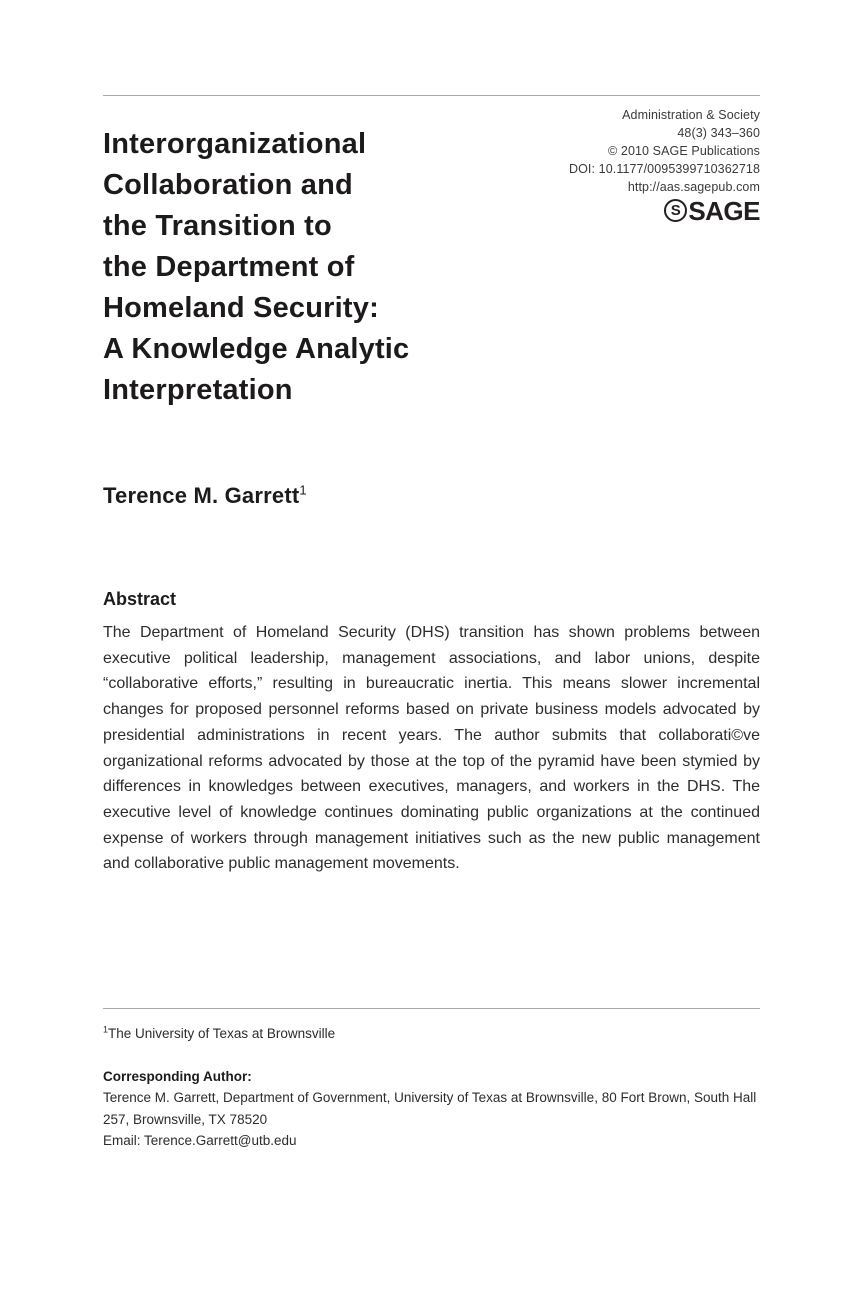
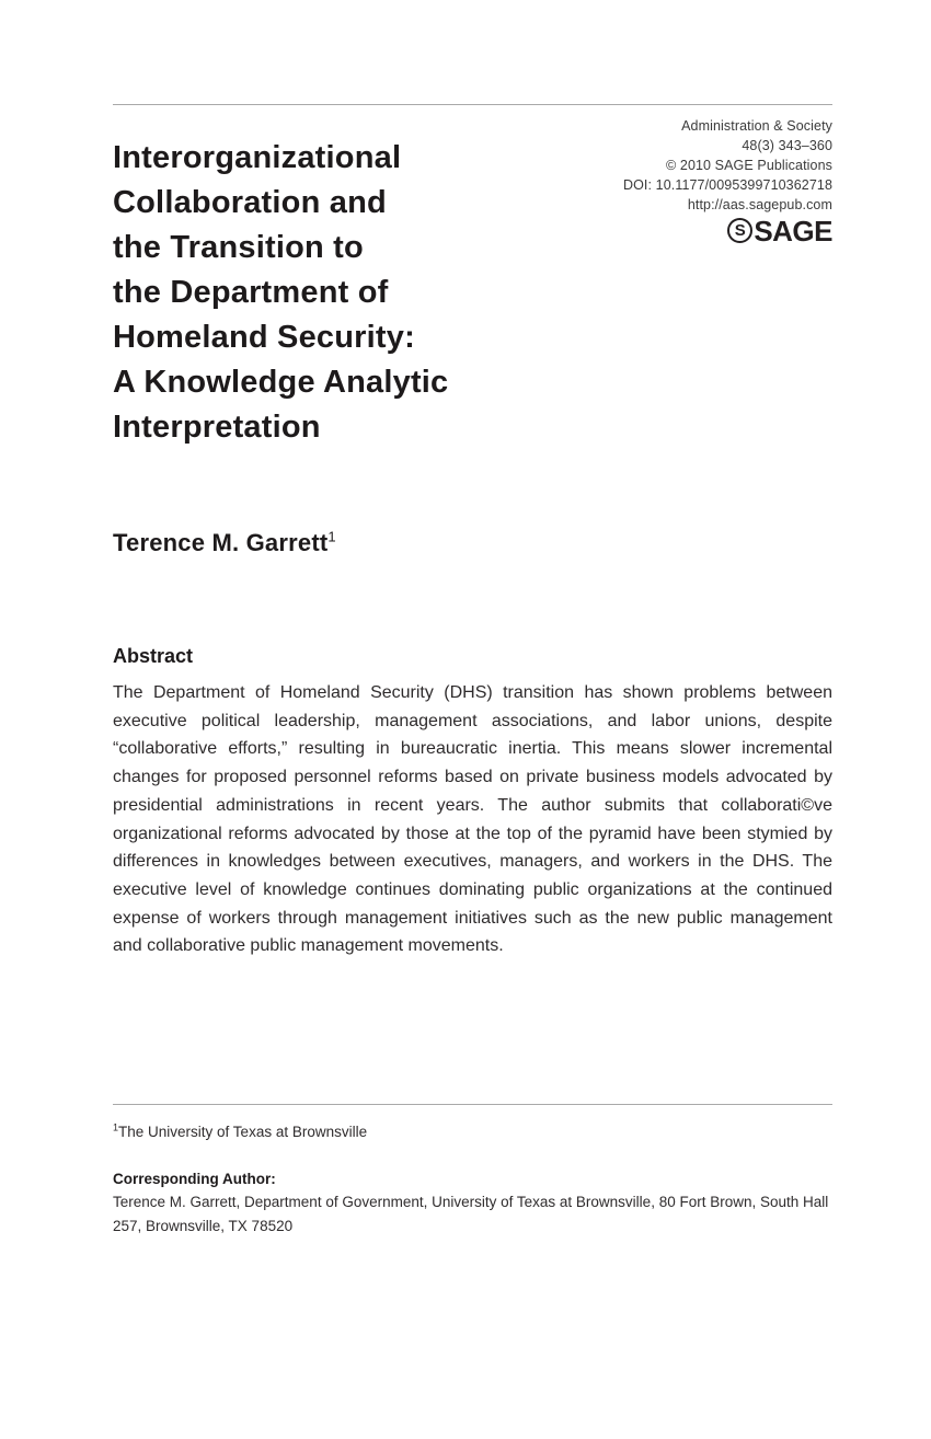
  Administration & Society
  48(3) 343–360
  © 2010 SAGE Publications
  DOI: 10.1177/0095399710362718
  http://aas.sagepub.com
  S
  SAGE
  Interorganizational
  Collaboration and
  the Transition to
  the Department of
  Homeland Security:
  A Knowledge Analytic
  Interpretation
  Terence M. Garrett1
  Abstract
  The Department of Homeland Security (DHS) transition has shown problems between executive political leadership, management associations, and labor unions, despite “collaborative efforts,” resulting in bureaucratic inertia. This means slower incremental changes for proposed personnel reforms based on private business models advocated by presidential administrations in recent years. The author submits that collaborati©ve organizational reforms advocated by those at the top of the pyramid have been stymied by differences in knowledges between executives, managers, and workers in the DHS. The executive level of knowledge continues dominating public organizations at the continued expense of workers through management initiatives such as the new public management and collaborative public management movements.
  1The University of Texas at Brownsville
  Corresponding Author:
  Terence M. Garrett, Department of Government, University of Texas at Brownsville, 80 Fort Brown, South Hall 257, Brownsville, TX 78520
- Email: Terence.Garrett@utb.edu
